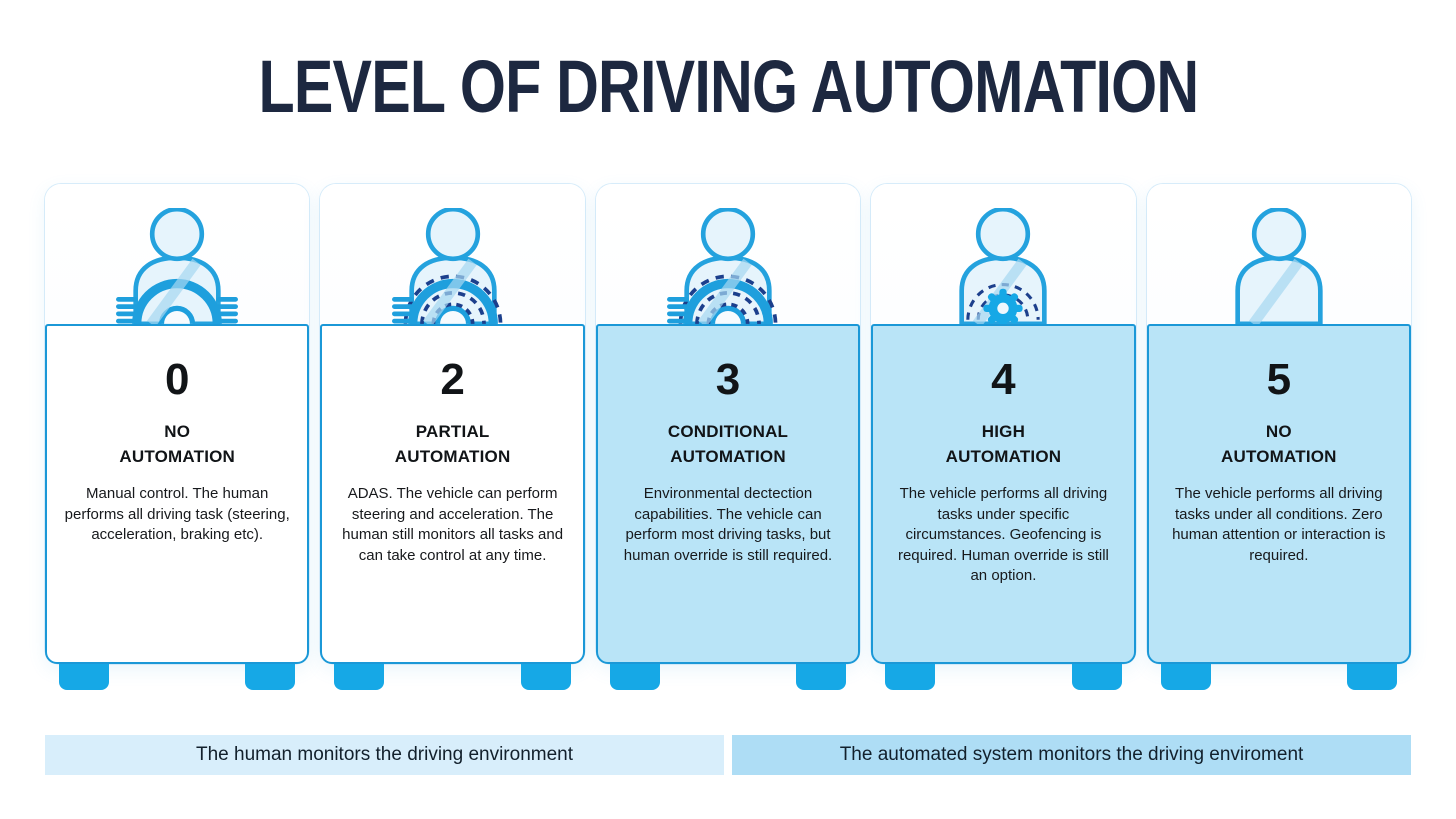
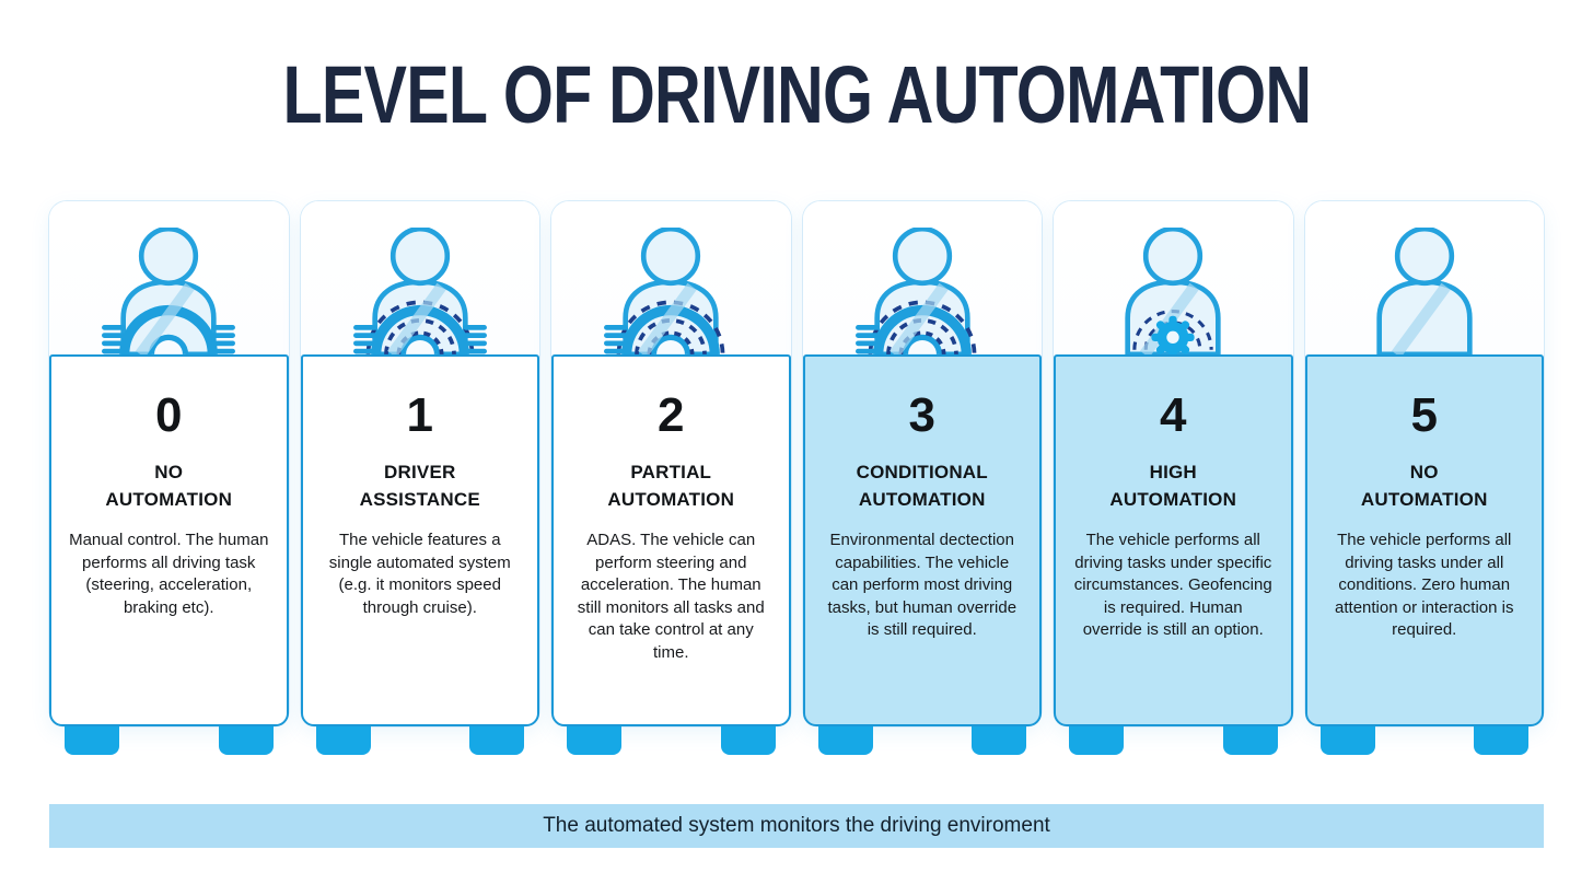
  LEVEL OF DRIVING AUTOMATION
  0
  NO
  AUTOMATION
  Manual control. The human performs all driving task (steering, acceleration, braking etc).
+ 1
+ DRIVER
+ ASSISTANCE
+ The vehicle features a single automated system (e.g. it monitors speed through cruise).
  2
  PARTIAL
  AUTOMATION
  ADAS. The vehicle can perform steering and acceleration. The human still monitors all tasks and can take control at any time.
  3
  CONDITIONAL
  AUTOMATION
  Environmental dectection capabilities. The vehicle can perform most driving tasks, but human override is still required.
  4
  HIGH
  AUTOMATION
  The vehicle performs all driving tasks under specific circumstances. Geofencing is required. Human override is still an option.
  5
  NO
  AUTOMATION
  The vehicle performs all driving tasks under all conditions. Zero human attention or interaction is required.
- The human monitors the driving environment
  The automated system monitors the driving enviroment
